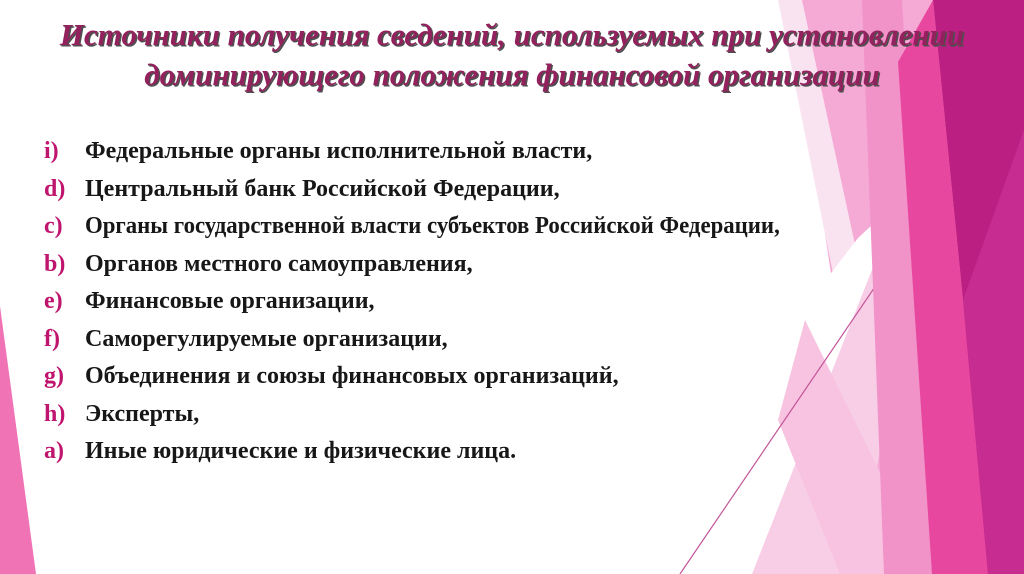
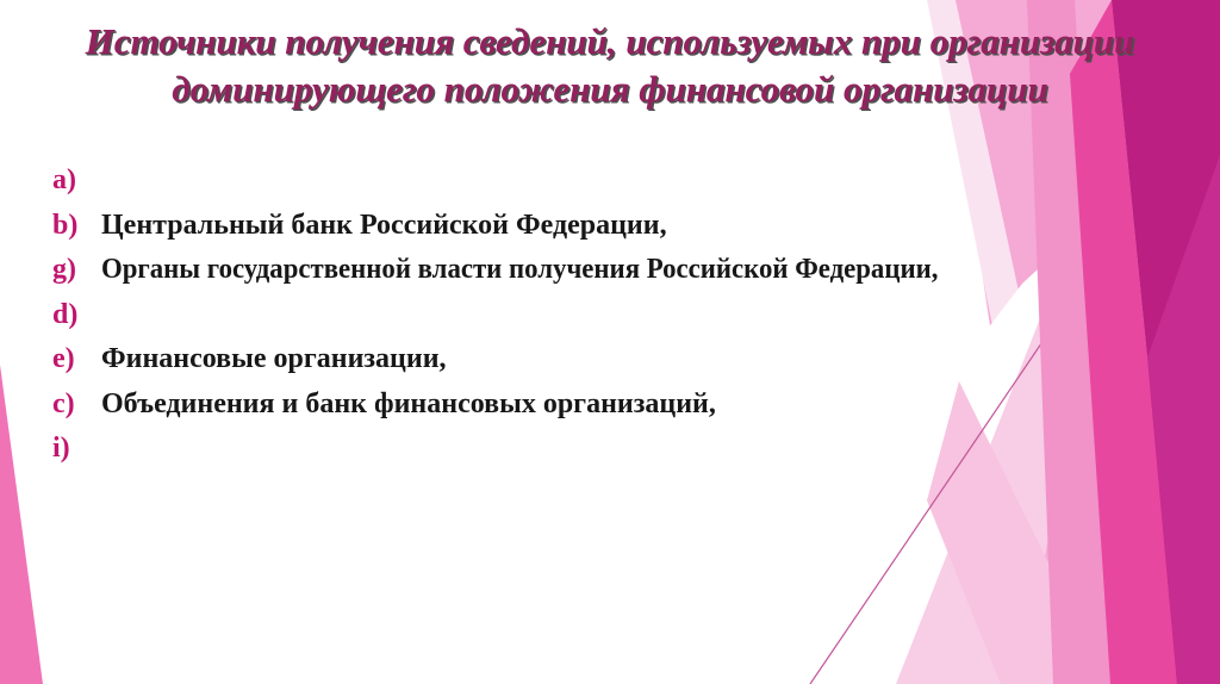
- Источники получения сведений, используемых при установлении
+ Источники получения сведений, используемых при организации
  доминирующего положения финансовой организации
- i)
+ a)
- Федеральные органы исполнительной власти,
- d)
+ b)
  Центральный банк Российской Федерации,
- c)
+ g)
- Органы государственной власти субъектов Российской Федерации,
+ Органы государственной власти получения Российской Федерации,
- b)
+ d)
- Органов местного самоуправления,
  e)
  Финансовые организации,
- f)
- Саморегулируемые организации,
- g)
+ c)
- Объединения и союзы финансовых организаций,
+ Объединения и банк финансовых организаций,
- h)
- Эксперты,
- a)
+ i)
- Иные юридические и физические лица.
